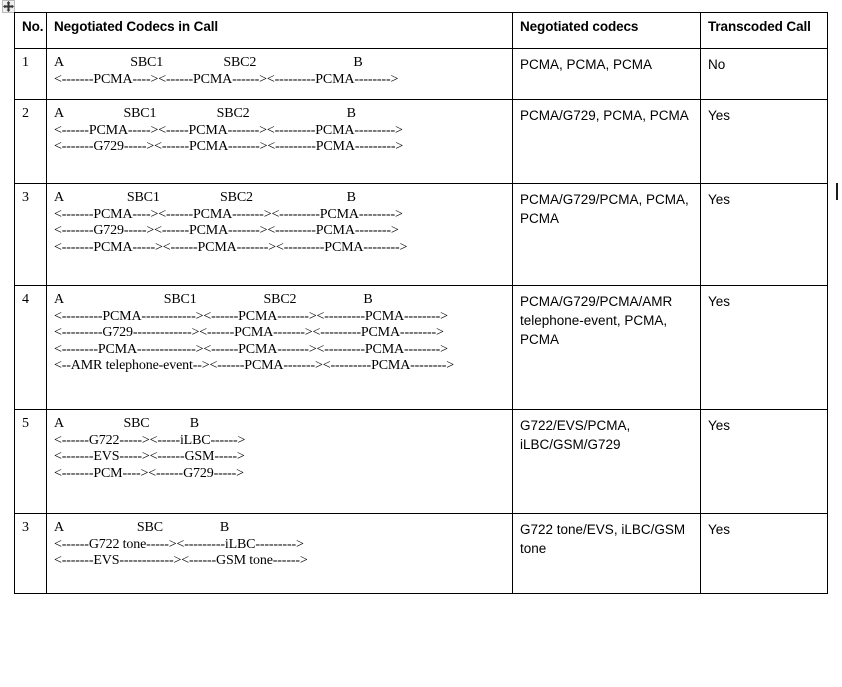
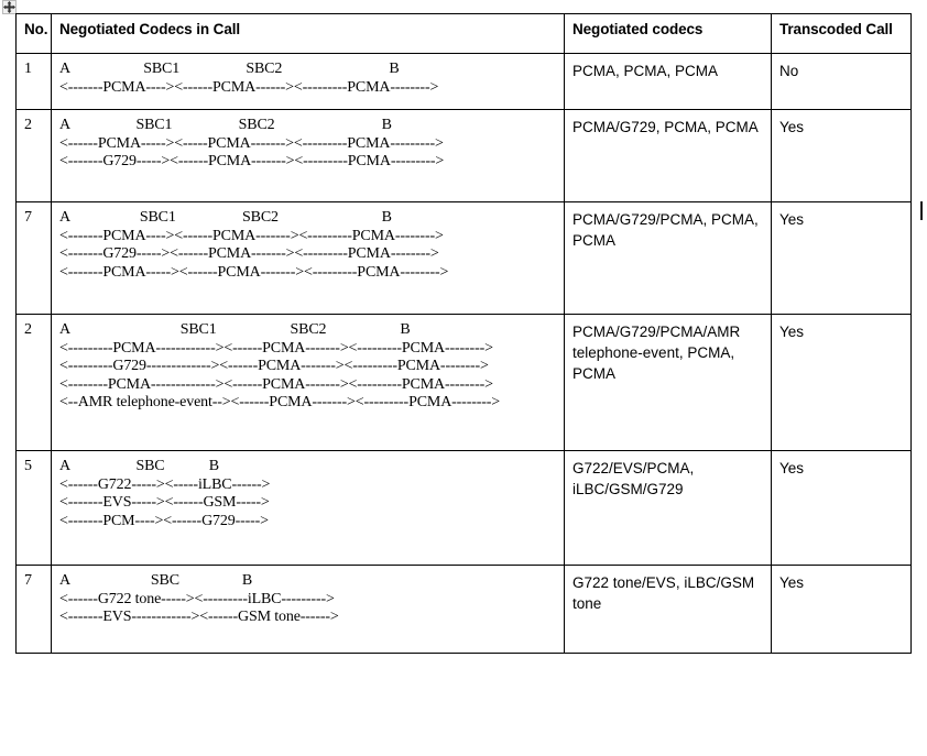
  No.	Negotiated Codecs in Call	Negotiated codecs	Transcoded Call
  1	A SBC1 SBC2 B<-------PCMA----><------PCMA------><---------PCMA-------->	PCMA, PCMA, PCMA	No
  2	A SBC1 SBC2 B<------PCMA-----><-----PCMA-------><---------PCMA---------><-------G729-----><------PCMA-------><---------PCMA--------->	PCMA/G729, PCMA, PCMA	Yes
- 3	A SBC1 SBC2 B<-------PCMA----><------PCMA-------><---------PCMA--------><-------G729-----><------PCMA-------><---------PCMA--------><-------PCMA-----><------PCMA-------><---------PCMA-------->	PCMA/G729/PCMA, PCMA, PCMA	Yes
+ 7	A SBC1 SBC2 B<-------PCMA----><------PCMA-------><---------PCMA--------><-------G729-----><------PCMA-------><---------PCMA--------><-------PCMA-----><------PCMA-------><---------PCMA-------->	PCMA/G729/PCMA, PCMA, PCMA	Yes
- 4	A SBC1 SBC2 B<---------PCMA------------><------PCMA-------><---------PCMA--------><---------G729-------------><------PCMA-------><---------PCMA--------><--------PCMA-------------><------PCMA-------><---------PCMA--------><--AMR telephone-event--><------PCMA-------><---------PCMA-------->	PCMA/G729/PCMA/AMR telephone-event, PCMA, PCMA	Yes
+ 2	A SBC1 SBC2 B<---------PCMA------------><------PCMA-------><---------PCMA--------><---------G729-------------><------PCMA-------><---------PCMA--------><--------PCMA-------------><------PCMA-------><---------PCMA--------><--AMR telephone-event--><------PCMA-------><---------PCMA-------->	PCMA/G729/PCMA/AMR telephone-event, PCMA, PCMA	Yes
  5	A SBC B<------G722-----><-----iLBC------><-------EVS-----><------GSM-----><-------PCM----><------G729----->	G722/EVS/PCMA, iLBC/GSM/G729	Yes
- 3	A SBC B<------G722 tone-----><---------iLBC---------><-------EVS------------><------GSM tone------>	G722 tone/EVS, iLBC/GSM tone	Yes
+ 7	A SBC B<------G722 tone-----><---------iLBC---------><-------EVS------------><------GSM tone------>	G722 tone/EVS, iLBC/GSM tone	Yes
